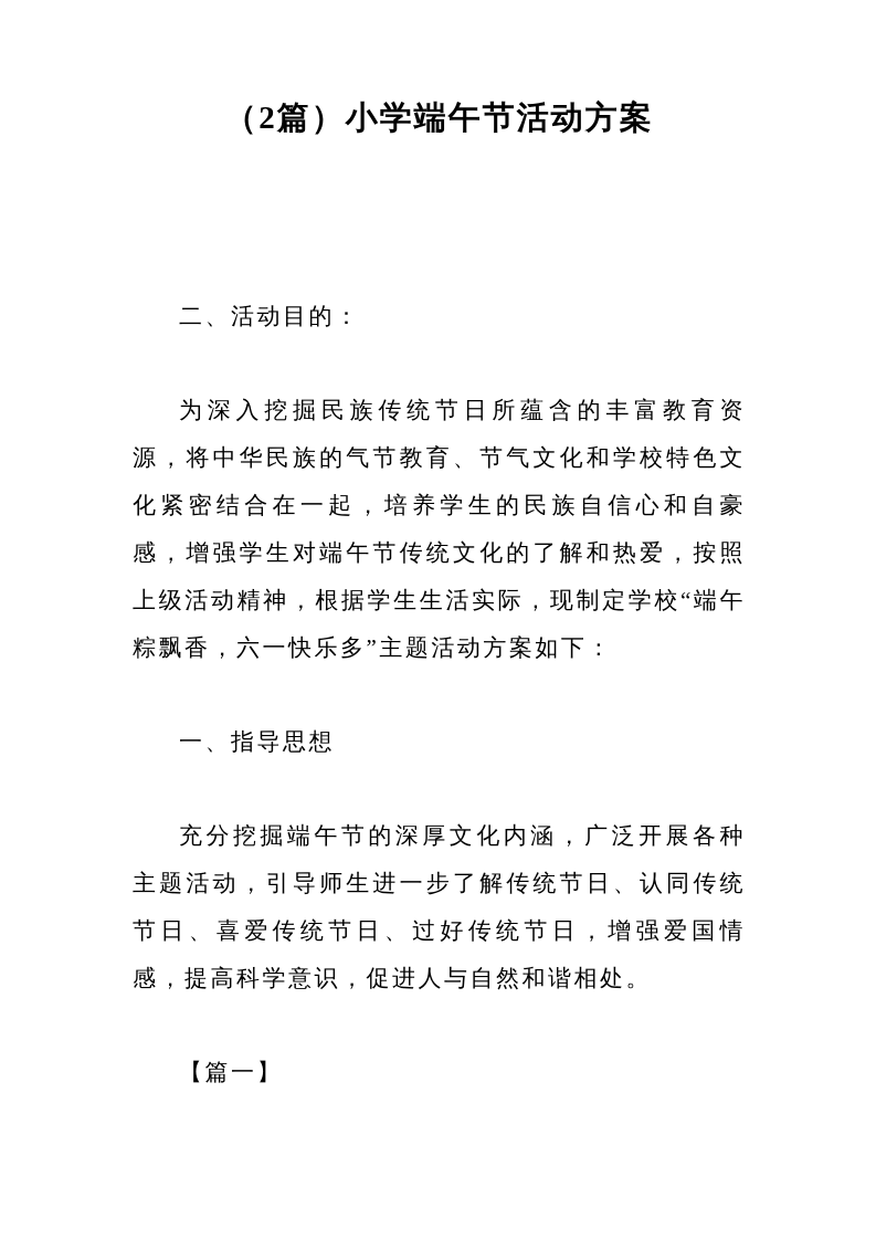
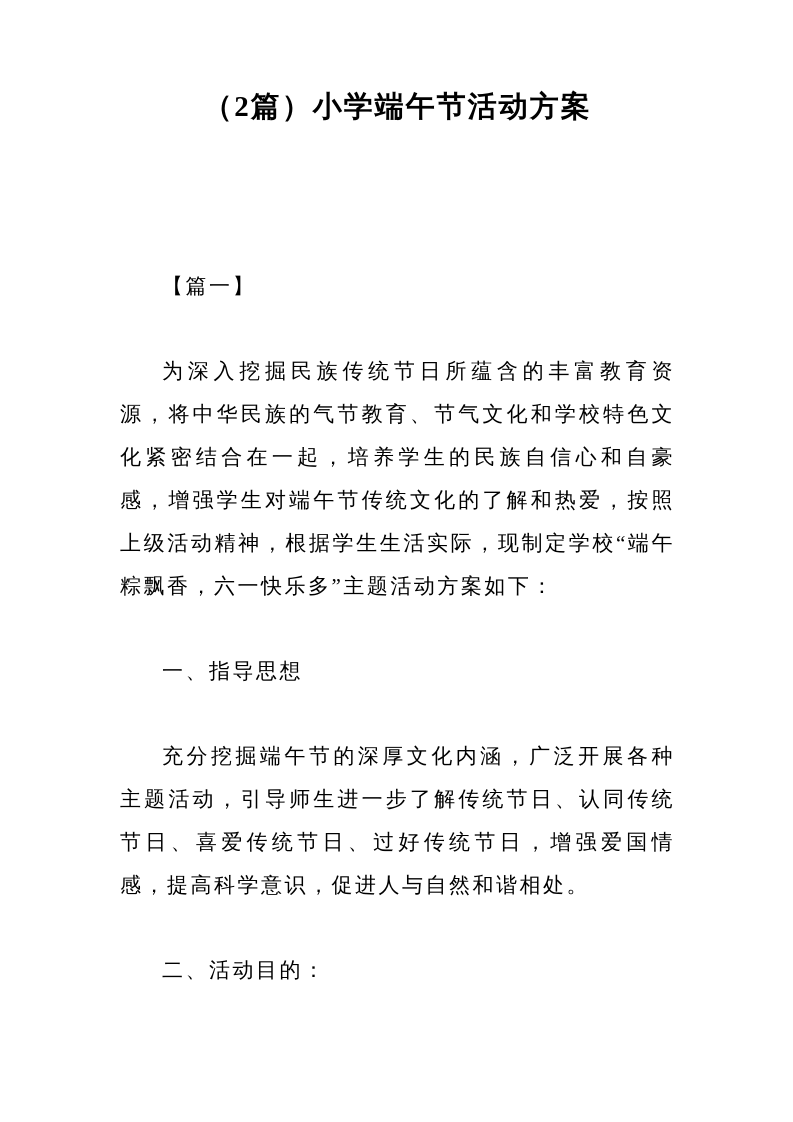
  （2篇）小学端午节活动方案
- 二、活动目的：
+ 【篇一】
  为深入挖掘民族传统节日所蕴含的丰富教育资源，将中华民族的气节教育、节气文化和学校特色文化紧密结合在一起，培养学生的民族自信心和自豪感，增强学生对端午节传统文化的了解和热爱，按照上级活动精神，根据学生生活实际，现制定学校“端午粽飘香，六一快乐多”主题活动方案如下：
  一、指导思想
  充分挖掘端午节的深厚文化内涵，广泛开展各种主题活动，引导师生进一步了解传统节日、认同传统节日、喜爱传统节日、过好传统节日，增强爱国情感，提高科学意识，促进人与自然和谐相处。
- 【篇一】
+ 二、活动目的：
